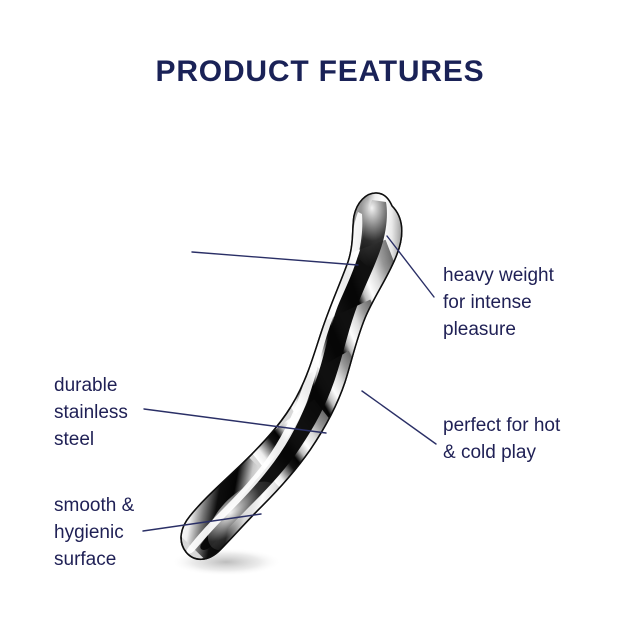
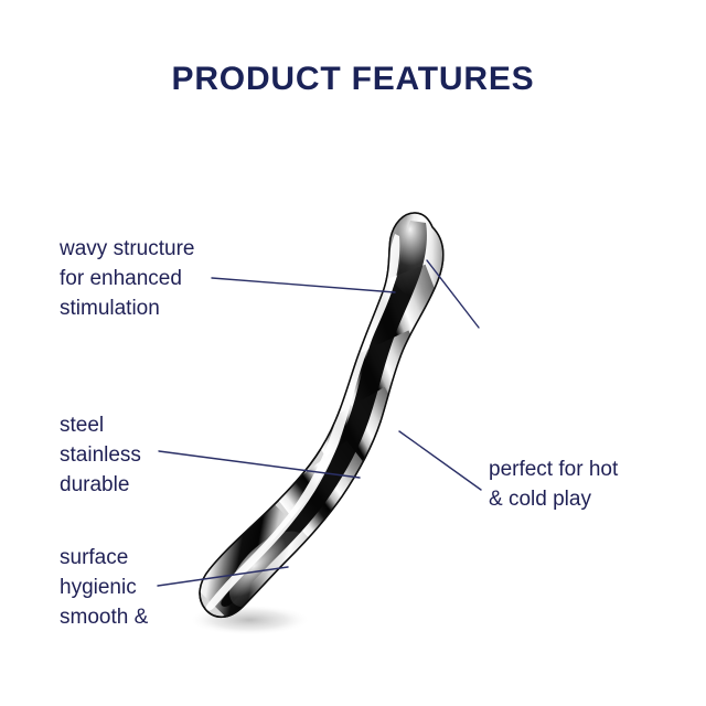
  PRODUCT FEATURES
+ wavy structure
+ for enhanced
+ stimulation
- durable
+ steel
  stainless
- steel
+ durable
- smooth &
+ surface
  hygienic
- surface
+ smooth &
- heavy weight
- for intense
- pleasure
  perfect for hot
  & cold play
